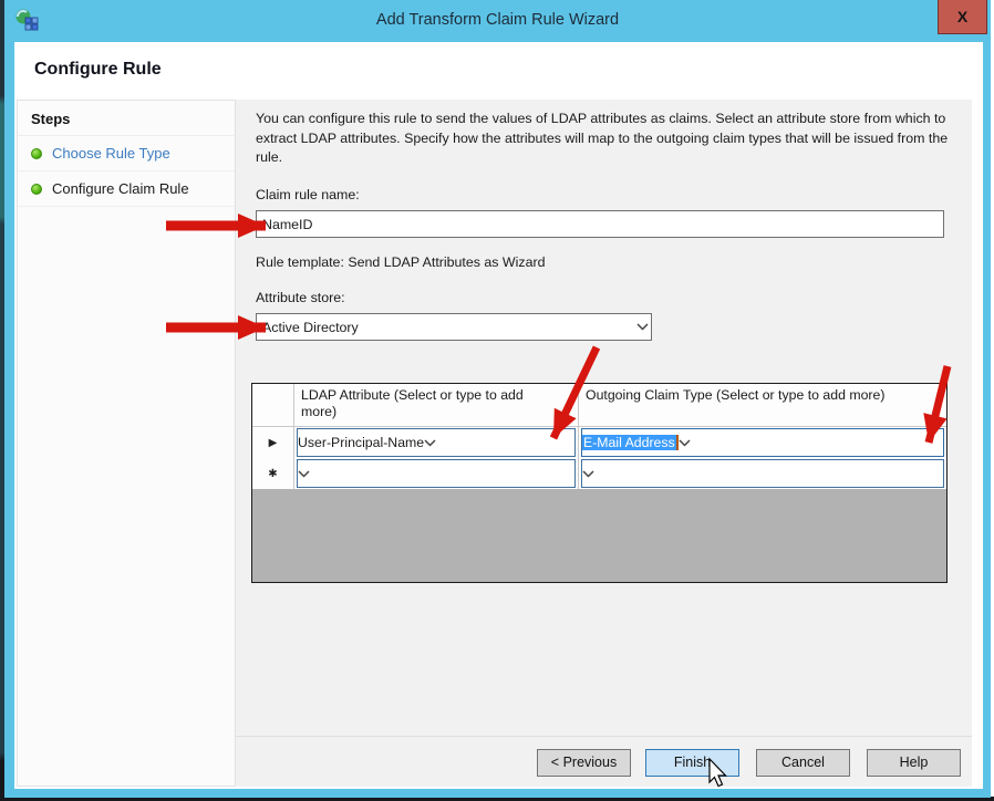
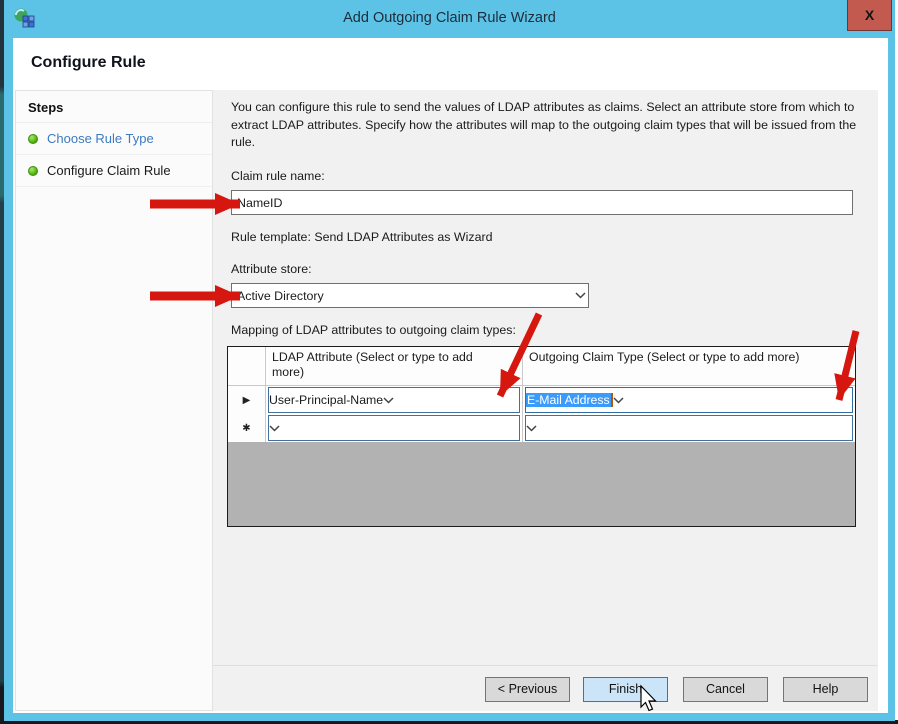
- Add Transform Claim Rule Wizard
+ Add Outgoing Claim Rule Wizard
  X
  Configure Rule
  Steps
  Choose Rule Type
  Configure Claim Rule
  You can configure this rule to send the values of LDAP attributes as claims. Select an attribute store from which to extract LDAP attributes. Specify how the attributes will map to the outgoing claim types that will be issued from the rule.
  Claim rule name:
  NameID
  Rule template: Send LDAP Attributes as Wizard
  Attribute store:
  Active Directory
+ Mapping of LDAP attributes to outgoing claim types:
  LDAP Attribute (Select or type to add more)
  Outgoing Claim Type (Select or type to add more)
  ▶
  User-Principal-Name
  E-Mail Address
  ✱
  < Previous
  Finish
  Cancel
  Help
